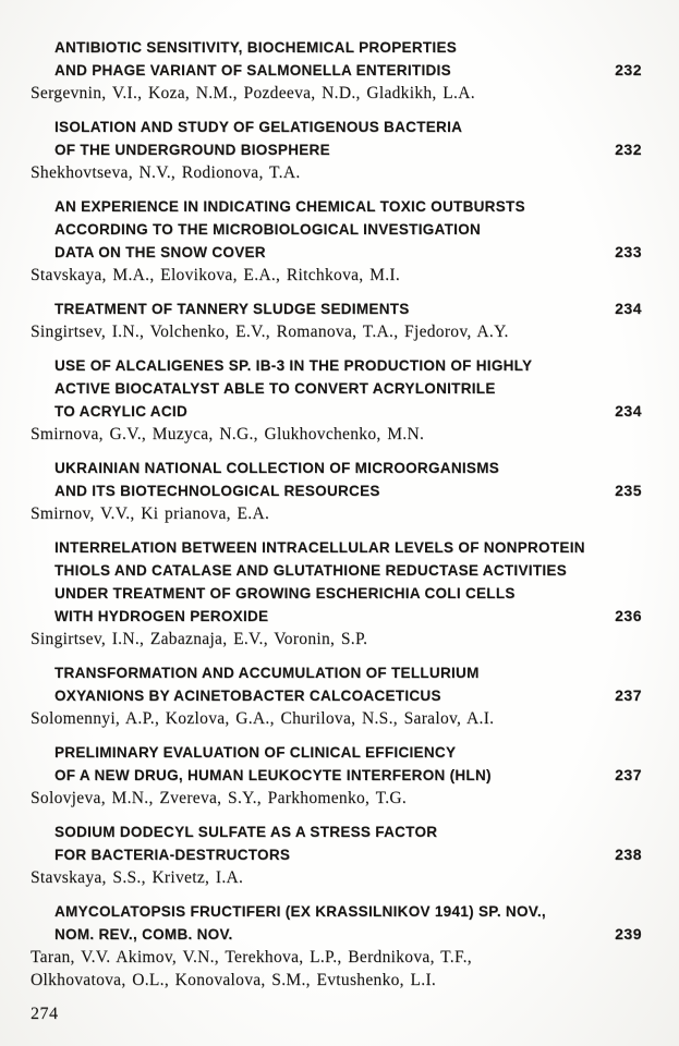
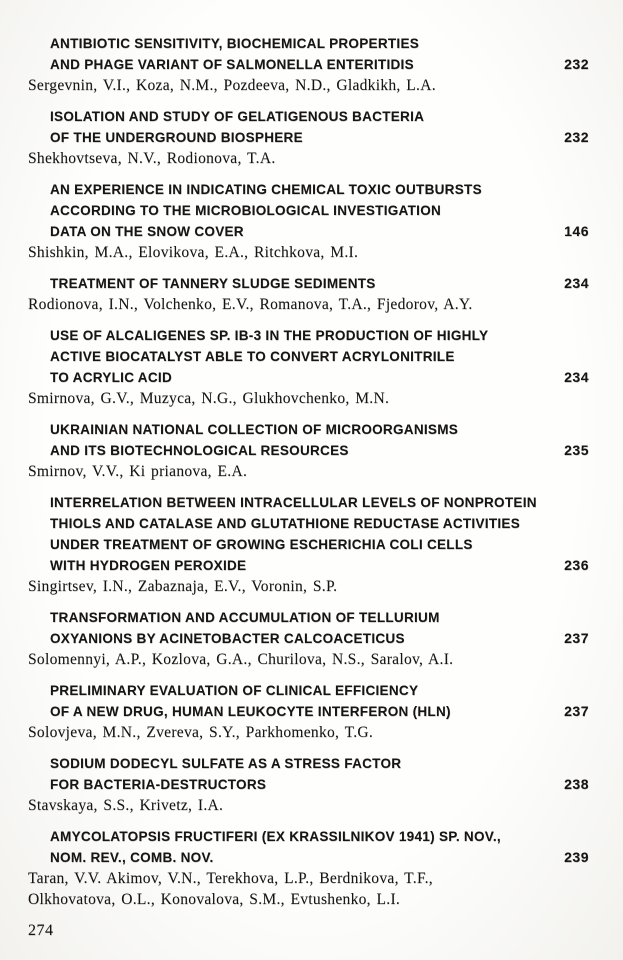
  ANTIBIOTIC SENSITIVITY, BIOCHEMICAL PROPERTIES
  AND PHAGE VARIANT OF SALMONELLA ENTERITIDIS
  232
  Sergevnin, V.I., Koza, N.M., Pozdeeva, N.D., Gladkikh, L.A.
  ISOLATION AND STUDY OF GELATIGENOUS BACTERIA
  OF THE UNDERGROUND BIOSPHERE
  232
  Shekhovtseva, N.V., Rodionova, T.A.
  AN EXPERIENCE IN INDICATING CHEMICAL TOXIC OUTBURSTS
  ACCORDING TO THE MICROBIOLOGICAL INVESTIGATION
  DATA ON THE SNOW COVER
- 233
+ 146
- Stavskaya, M.A., Elovikova, E.A., Ritchkova, M.I.
+ Shishkin, M.A., Elovikova, E.A., Ritchkova, M.I.
  TREATMENT OF TANNERY SLUDGE SEDIMENTS
  234
- Singirtsev, I.N., Volchenko, E.V., Romanova, T.A., Fjedorov, A.Y.
+ Rodionova, I.N., Volchenko, E.V., Romanova, T.A., Fjedorov, A.Y.
  USE OF ALCALIGENES SP. IB-3 IN THE PRODUCTION OF HIGHLY
  ACTIVE BIOCATALYST ABLE TO CONVERT ACRYLONITRILE
  TO ACRYLIC ACID
  234
  Smirnova, G.V., Muzyca, N.G., Glukhovchenko, M.N.
  UKRAINIAN NATIONAL COLLECTION OF MICROORGANISMS
  AND ITS BIOTECHNOLOGICAL RESOURCES
  235
  Smirnov, V.V., Ki prianova, E.A.
  INTERRELATION BETWEEN INTRACELLULAR LEVELS OF NONPROTEIN
  THIOLS AND CATALASE AND GLUTATHIONE REDUCTASE ACTIVITIES
  UNDER TREATMENT OF GROWING ESCHERICHIA COLI CELLS
  WITH HYDROGEN PEROXIDE
  236
  Singirtsev, I.N., Zabaznaja, E.V., Voronin, S.P.
  TRANSFORMATION AND ACCUMULATION OF TELLURIUM
  OXYANIONS BY ACINETOBACTER CALCOACETICUS
  237
  Solomennyi, A.P., Kozlova, G.A., Churilova, N.S., Saralov, A.I.
  PRELIMINARY EVALUATION OF CLINICAL EFFICIENCY
  OF A NEW DRUG, HUMAN LEUKOCYTE INTERFERON (HLN)
  237
  Solovjeva, M.N., Zvereva, S.Y., Parkhomenko, T.G.
  SODIUM DODECYL SULFATE AS A STRESS FACTOR
  FOR BACTERIA-DESTRUCTORS
  238
  Stavskaya, S.S., Krivetz, I.A.
  AMYCOLATOPSIS FRUCTIFERI (EX KRASSILNIKOV 1941) SP. NOV.,
  NOM. REV., COMB. NOV.
  239
  Taran, V.V. Akimov, V.N., Terekhova, L.P., Berdnikova, T.F.,
  Olkhovatova, O.L., Konovalova, S.M., Evtushenko, L.I.
  274
